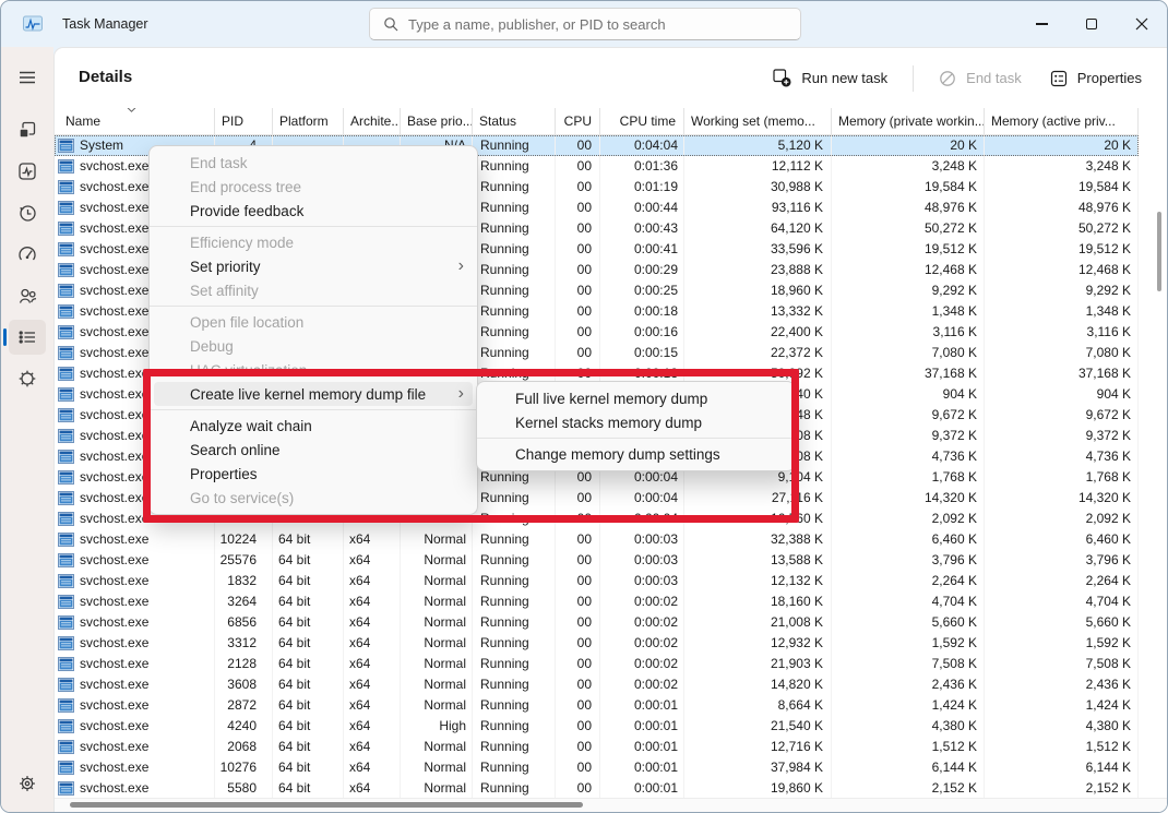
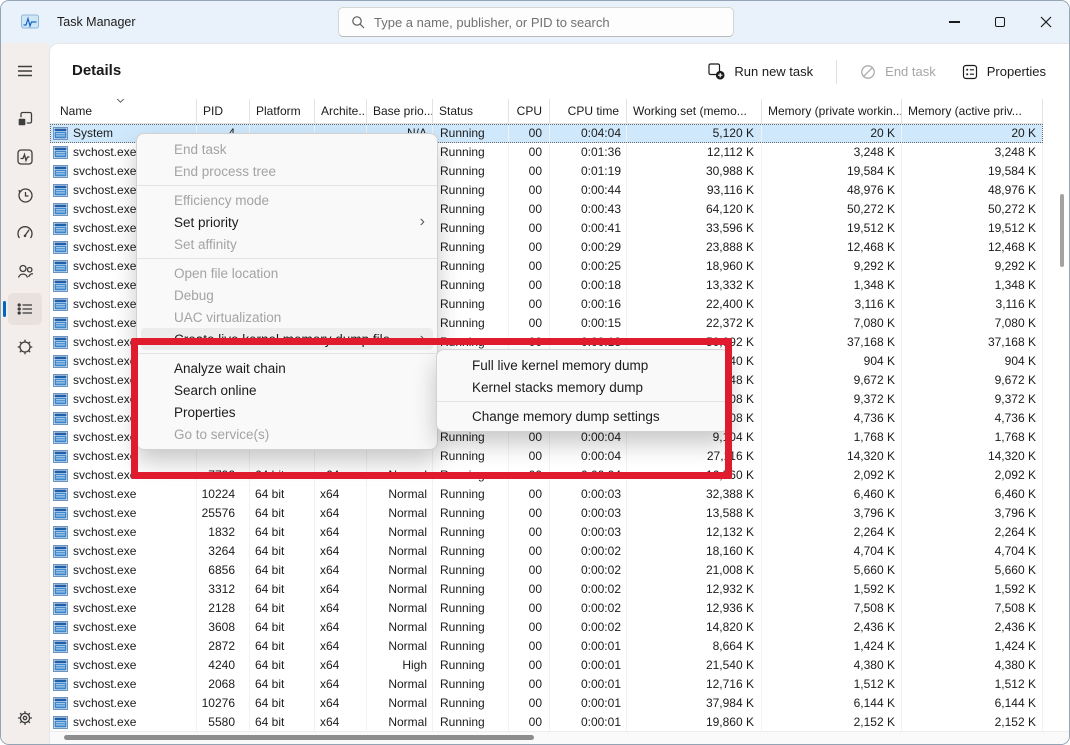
  Task Manager
  Type a name, publisher, or PID to search
  Details
  Run new task
  End task
  Properties
  Name
  PID
  Platform
  Archite..
  Base prio..
  Status
  CPU
  CPU time
  Working set (memo...
  Memory (private workin..
  Memory (active priv...
  System
  Running
  00
  0:04:04
  5,120 K
  20 K
  20 K
  svchost.exe
  Running
  00
  0:01:36
  12,112 K
  3,248 K
  3,248 K
  svchost.exe
  Running
  00
  0:01:19
  30,988 K
  19,584 K
  19,584 K
  svchost.exe
  Running
  00
  0:00:44
  93,116 K
  48,976 K
  48,976 K
  svchost.exe
  Running
  00
  0:00:43
  64,120 K
  50,272 K
  50,272 K
  svchost.exe
  Running
  00
  0:00:41
  33,596 K
  19,512 K
  19,512 K
  svchost.exe
  Running
  00
  0:00:29
  23,888 K
  12,468 K
  12,468 K
  svchost.exe
  Running
  00
  0:00:25
  18,960 K
  9,292 K
  9,292 K
  svchost.exe
  Running
  00
  0:00:18
  13,332 K
  1,348 K
  1,348 K
  svchost.exe
  Running
  00
  0:00:16
  22,400 K
  3,116 K
  3,116 K
  svchost.exe
  Running
  00
  0:00:15
  22,372 K
  7,080 K
  7,080 K
  svchost.exe
  Running
  00
  0:00:13
  50,992 K
  37,168 K
  37,168 K
  svchost.exe
  904 K
  904 K
  svchost.exe
  9,672 K
  9,672 K
  svchost.exe
  9,372 K
  9,372 K
  svchost.exe
  4,736 K
  4,736 K
  svchost.exe
  Running
  00
  0:00:04
  9,104 K
  1,768 K
  1,768 K
  svchost.exe
  Running
  00
  0:00:04
  27,116 K
  14,320 K
  14,320 K
  svchost.exe
  7792
  64 bit
  x64
  Normal
  Running
  00
  0:00:04
  16,560 K
  2,092 K
  2,092 K
  svchost.exe
  10224
  64 bit
  x64
  Normal
  Running
  00
  0:00:03
  32,388 K
  6,460 K
  6,460 K
  svchost.exe
  25576
  64 bit
  x64
  Normal
  Running
  00
  0:00:03
  13,588 K
  3,796 K
  3,796 K
  svchost.exe
  1832
  64 bit
  x64
  Normal
  Running
  00
  0:00:03
  12,132 K
  2,264 K
  2,264 K
  svchost.exe
  3264
  64 bit
  x64
  Normal
  Running
  00
  0:00:02
  18,160 K
  4,704 K
  4,704 K
  svchost.exe
  6856
  64 bit
  x64
  Normal
  Running
  00
  0:00:02
  21,008 K
  5,660 K
  5,660 K
  svchost.exe
  3312
  64 bit
  x64
  Normal
  Running
  00
  0:00:02
  12,932 K
  1,592 K
  1,592 K
  svchost.exe
  2128
  64 bit
  x64
  Normal
  Running
  00
  0:00:02
- 21,903 K
+ 12,936 K
  7,508 K
  7,508 K
  svchost.exe
  3608
  64 bit
  x64
  Normal
  Running
  00
  0:00:02
  14,820 K
  2,436 K
  2,436 K
  svchost.exe
  2872
  64 bit
  x64
  Normal
  Running
  00
  0:00:01
  8,664 K
  1,424 K
  1,424 K
  svchost.exe
  4240
  64 bit
  x64
  High
  Running
  00
  0:00:01
  21,540 K
  4,380 K
  4,380 K
  svchost.exe
  2068
  64 bit
  x64
  Normal
  Running
  00
  0:00:01
  12,716 K
  1,512 K
  1,512 K
  svchost.exe
  10276
  64 bit
  x64
  Normal
  Running
  00
  0:00:01
  37,984 K
  6,144 K
  6,144 K
  svchost.exe
  5580
  64 bit
  x64
  Normal
  Running
  00
  0:00:01
  19,860 K
  2,152 K
  2,152 K
  End task
  End process tree
- Provide feedback
  Efficiency mode
  Set priority
  ›
  Set affinity
  Open file location
  Debug
  UAC virtualization
  Create live kernel memory dump file
  ›
  Analyze wait chain
  Search online
  Properties
  Go to service(s)
  Full live kernel memory dump
  Kernel stacks memory dump
  Change memory dump settings
